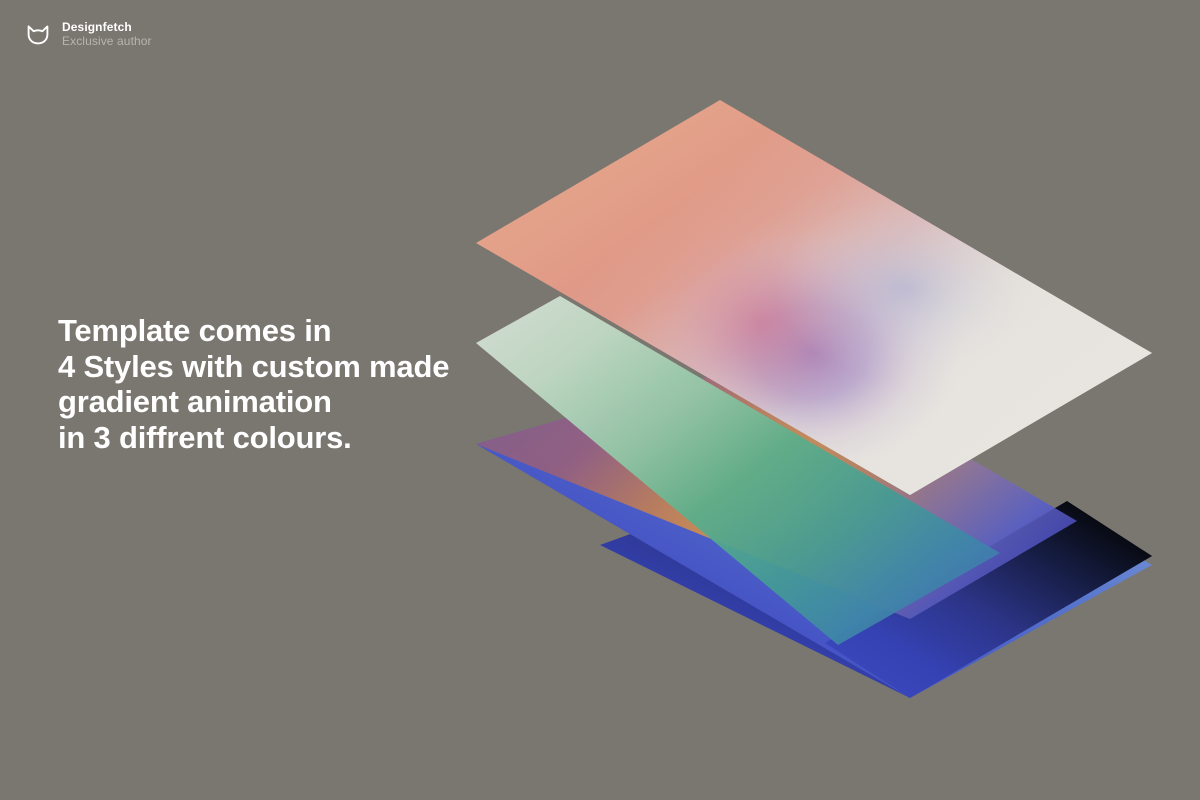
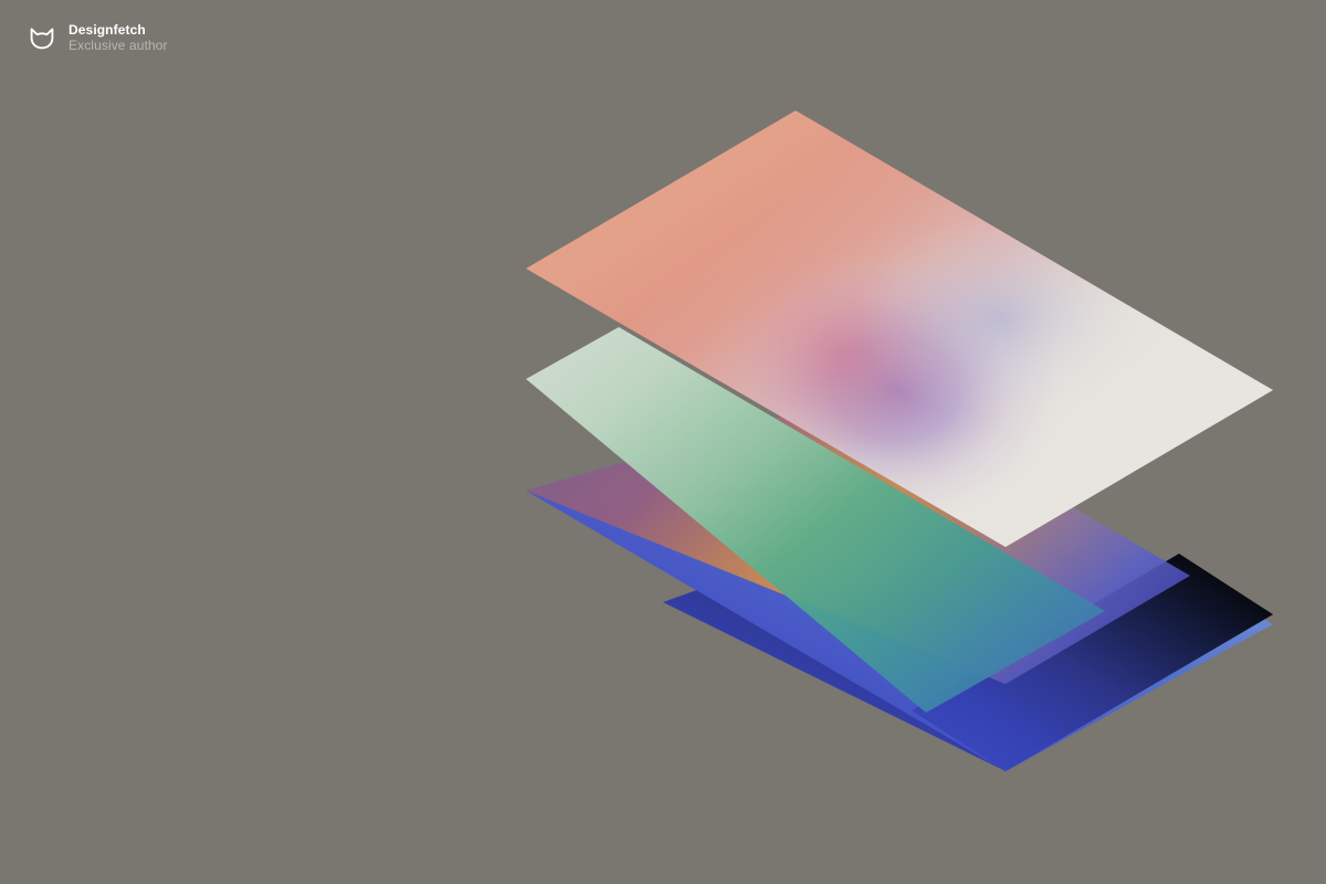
  Designfetch
  Exclusive author
- Template comes in
- 4 Styles with custom made
- gradient animation
- in 3 diffrent colours.
